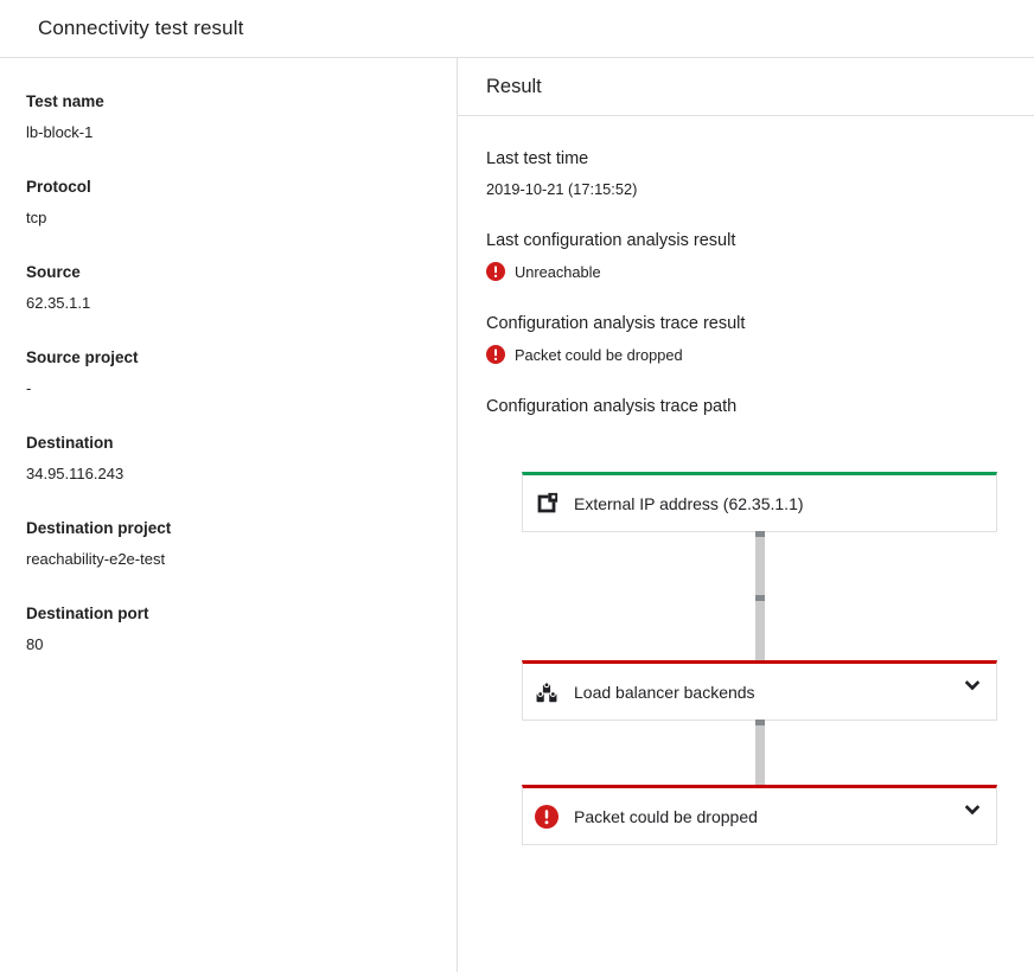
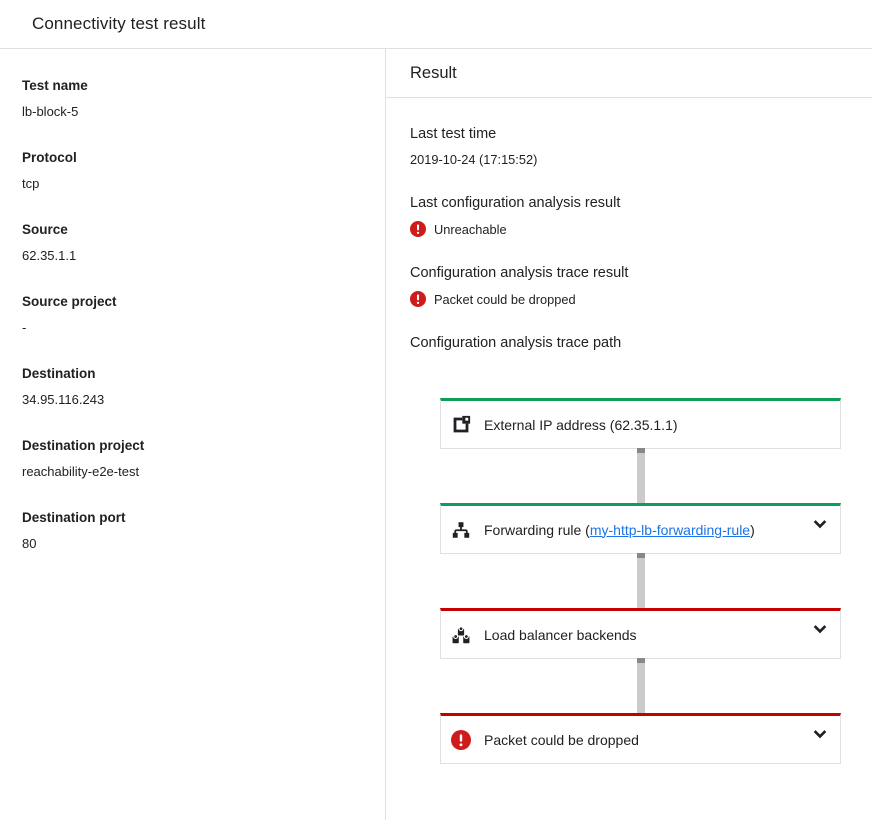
  Connectivity test result
  Test name
- lb-block-1
+ lb-block-5
  Protocol
  tcp
  Source
  62.35.1.1
  Source project
  -
  Destination
  34.95.116.243
  Destination project
  reachability-e2e-test
  Destination port
  80
  Result
  Last test time
- 2019-10-21 (17:15:52)
+ 2019-10-24 (17:15:52)
  Last configuration analysis result
  Unreachable
  Configuration analysis trace result
  Packet could be dropped
  Configuration analysis trace path
  External IP address (62.35.1.1)
+ Forwarding rule (my-http-lb-forwarding-rule)
  Load balancer backends
  Packet could be dropped
